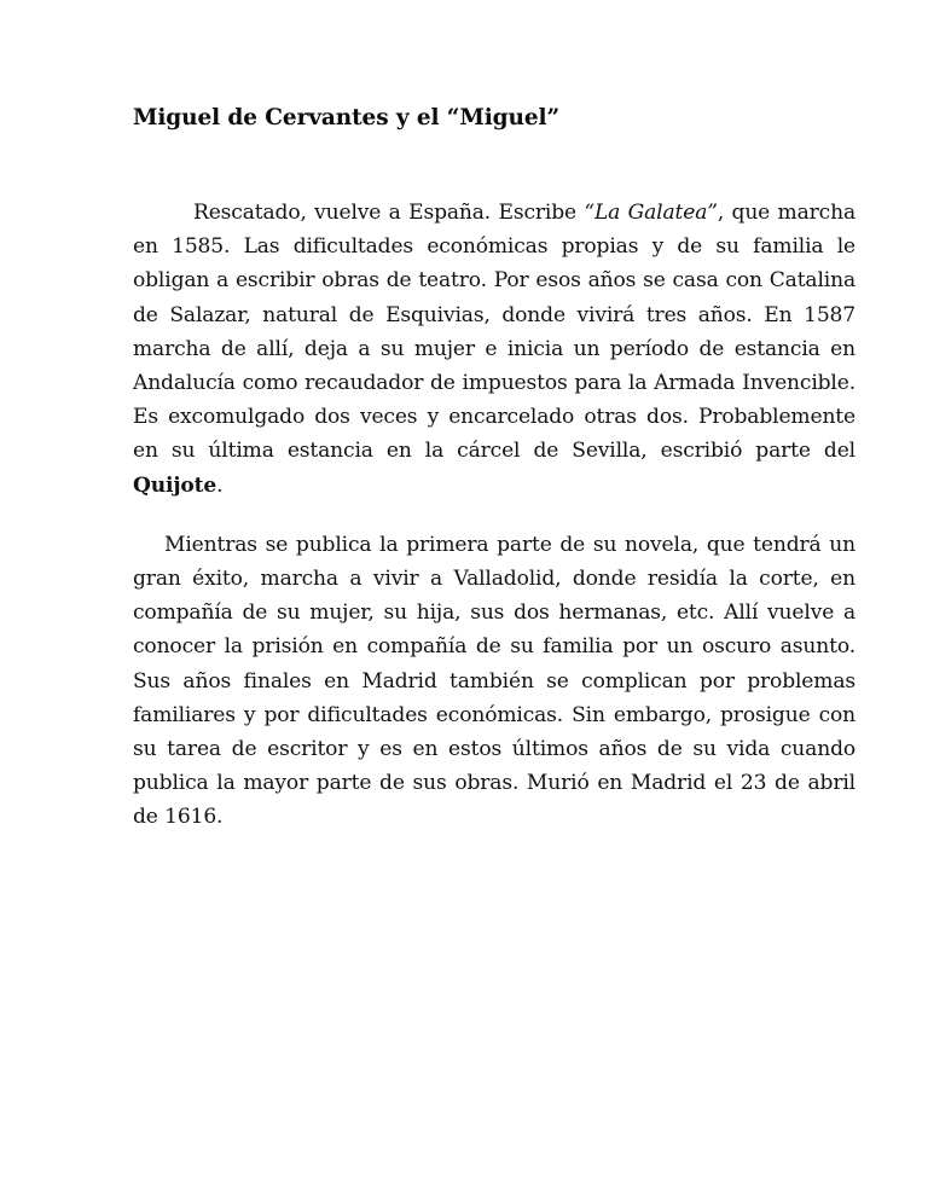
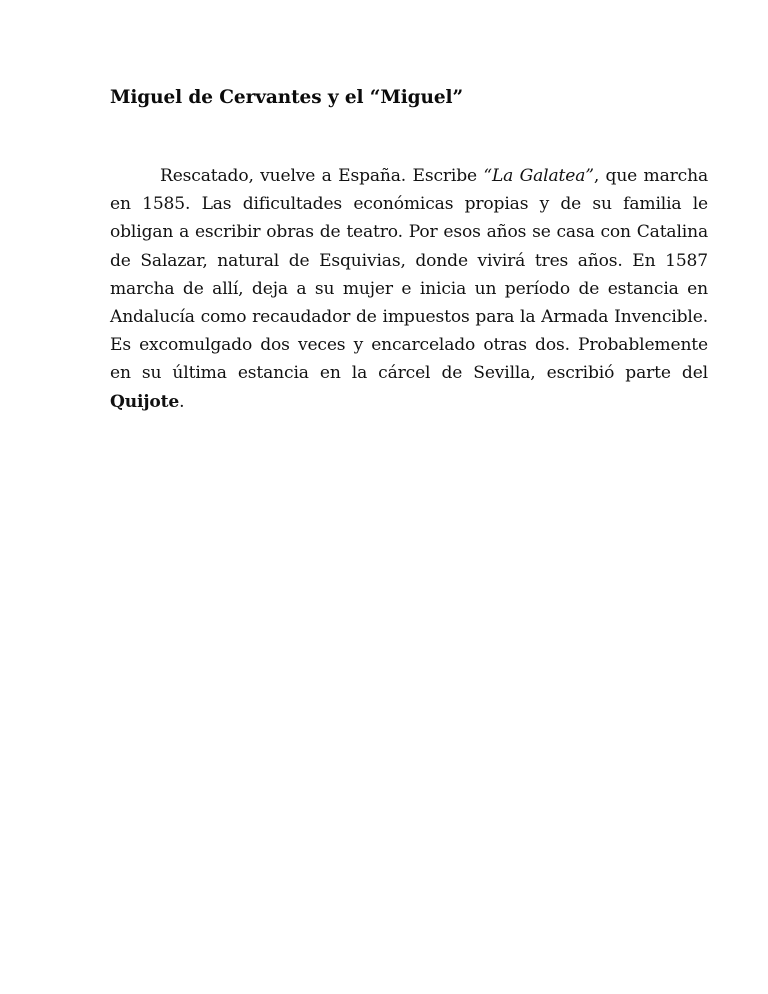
  Miguel de Cervantes y el “Miguel”
  Rescatado, vuelve a España. Escribe “La Galatea”, que marcha en 1585. Las dificultades económicas propias y de su familia le obligan a escribir obras de teatro. Por esos años se casa con Catalina de Salazar, natural de Esquivias, donde vivirá tres años. En 1587 marcha de allí, deja a su mujer e inicia un período de estancia en Andalucía como recaudador de impuestos para la Armada Invencible. Es excomulgado dos veces y encarcelado otras dos. Probablemente en su última estancia en la cárcel de Sevilla, escribió parte del Quijote.
- Mientras se publica la primera parte de su novela, que tendrá un gran éxito, marcha a vivir a Valladolid, donde residía la corte, en compañía de su mujer, su hija, sus dos hermanas, etc. Allí vuelve a conocer la prisión en compañía de su familia por un oscuro asunto. Sus años finales en Madrid también se complican por problemas familiares y por dificultades económicas. Sin embargo, prosigue con su tarea de escritor y es en estos últimos años de su vida cuando publica la mayor parte de sus obras. Murió en Madrid el 23 de abril de 1616.
